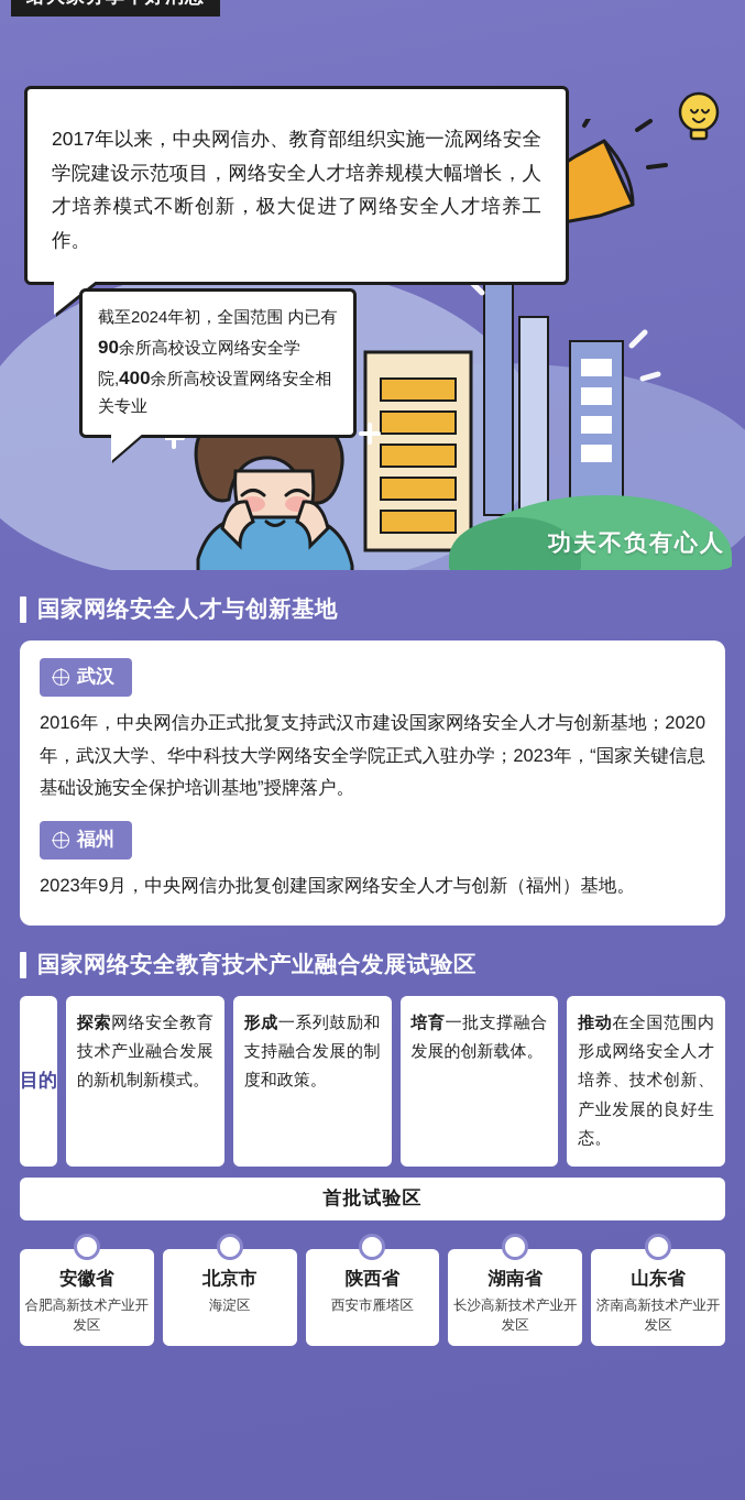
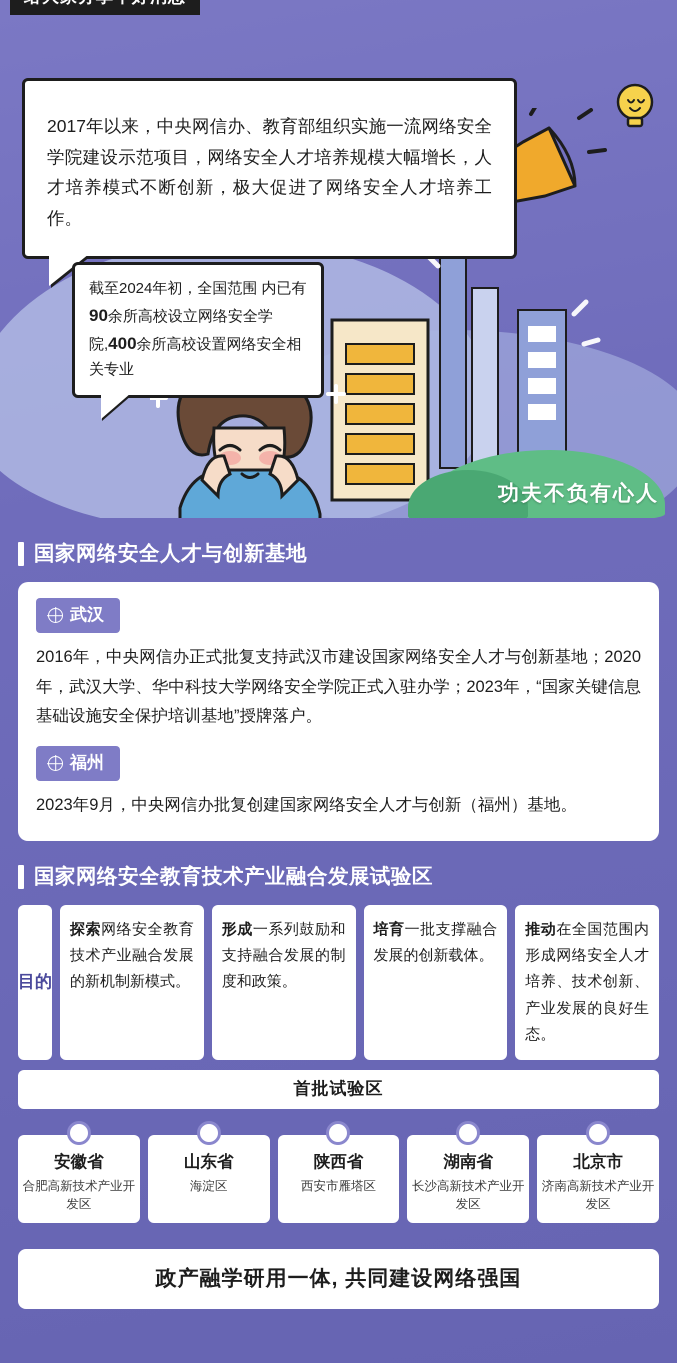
  2017年以来，中央网信办、教育部组织实施一流网络安全学院建设示范项目，网络安全人才培养规模大幅增长，人才培养模式不断创新，极大促进了网络安全人才培养工作。
  截至2024年初，全国范围 内已有90余所高校设立网络安全学院,400余所高校设置网络安全相关专业
  功夫不负有心人
  国家网络安全人才与创新基地
  武汉
  2016年，中央网信办正式批复支持武汉市建设国家网络安全人才与创新基地；2020年，武汉大学、华中科技大学网络安全学院正式入驻办学；2023年，“国家关键信息基础设施安全保护培训基地”授牌落户。
  福州
  2023年9月，中央网信办批复创建国家网络安全人才与创新（福州）基地。
  国家网络安全教育技术产业融合发展试验区
  目的
  探索网络安全教育技术产业融合发展的新机制新模式。
  形成一系列鼓励和支持融合发展的制度和政策。
  培育一批支撑融合发展的创新载体。
  推动在全国范围内形成网络安全人才培养、技术创新、产业发展的良好生态。
  首批试验区
  安徽省
  合肥高新技术产业开发区
- 北京市
+ 山东省
  海淀区
  陕西省
  西安市雁塔区
  湖南省
  长沙高新技术产业开发区
- 山东省
+ 北京市
  济南高新技术产业开发区
+ 政产融学研用一体, 共同建设网络强国
